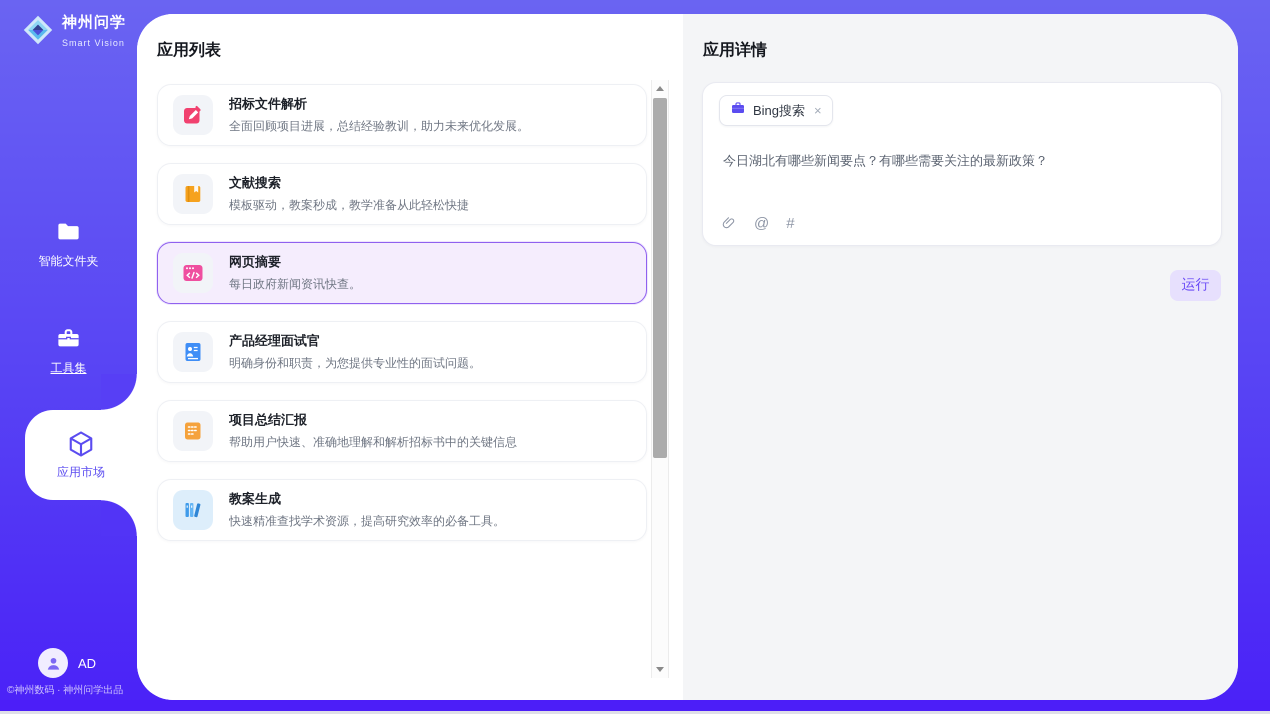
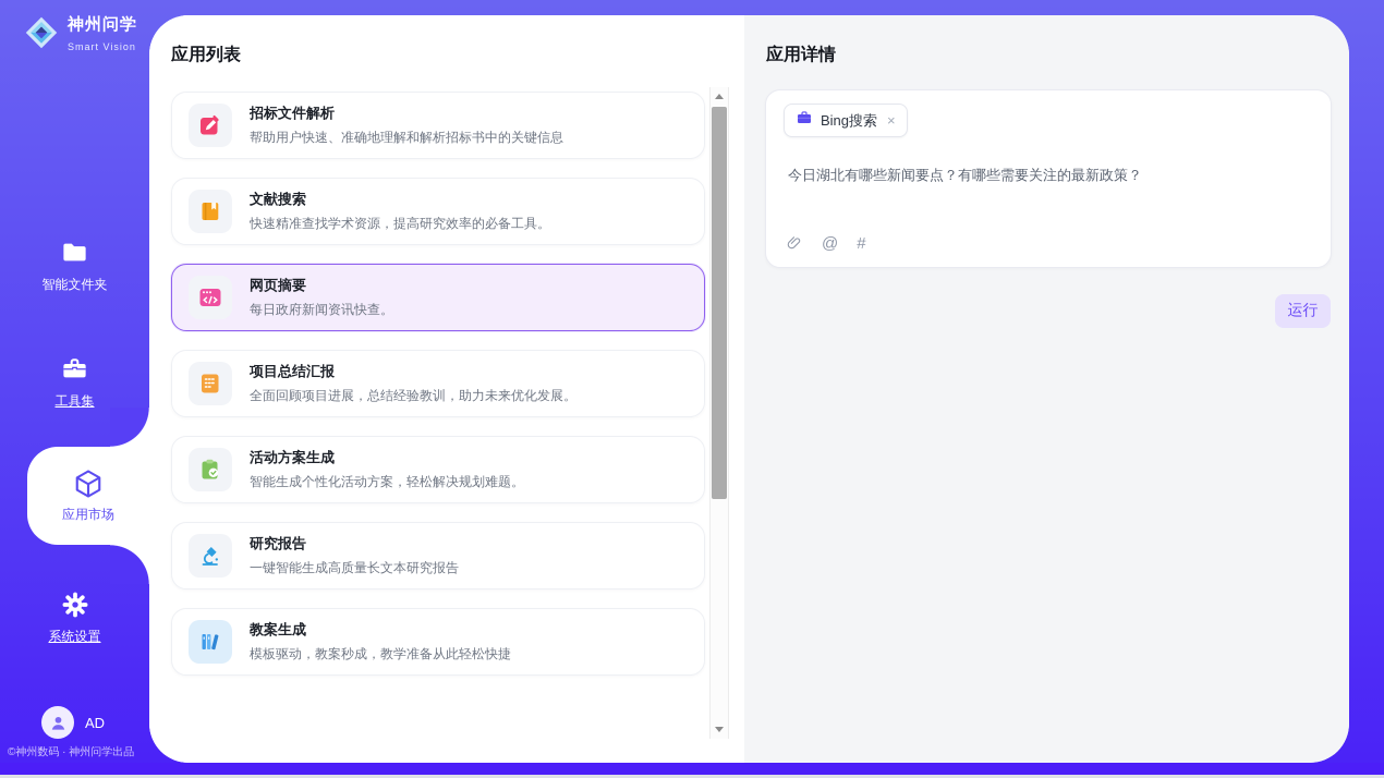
  神州问学
  Smart Vision
  AD
  ©神州数码 · 神州问学出品
  智能文件夹
  工具集
  应用市场
+ 系统设置
  应用列表
  招标文件解析
- 全面回顾项目进展，总结经验教训，助力未来优化发展。
+ 帮助用户快速、准确地理解和解析招标书中的关键信息
  文献搜索
- 模板驱动，教案秒成，教学准备从此轻松快捷
+ 快速精准查找学术资源，提高研究效率的必备工具。
  网页摘要
  每日政府新闻资讯快查。
- 产品经理面试官
- 明确身份和职责，为您提供专业性的面试问题。
  项目总结汇报
- 帮助用户快速、准确地理解和解析招标书中的关键信息
+ 全面回顾项目进展，总结经验教训，助力未来优化发展。
+ 活动方案生成
+ 智能生成个性化活动方案，轻松解决规划难题。
+ 研究报告
+ 一键智能生成高质量长文本研究报告
  教案生成
- 快速精准查找学术资源，提高研究效率的必备工具。
+ 模板驱动，教案秒成，教学准备从此轻松快捷
  应用详情
  Bing搜索
  ×
  今日湖北有哪些新闻要点？有哪些需要关注的最新政策？
  @
  #
  运行
